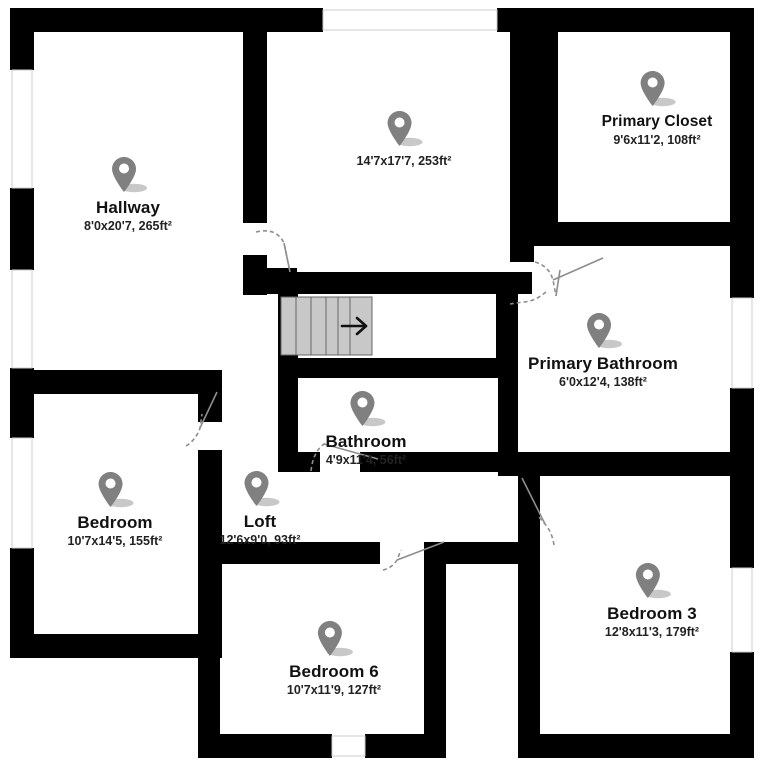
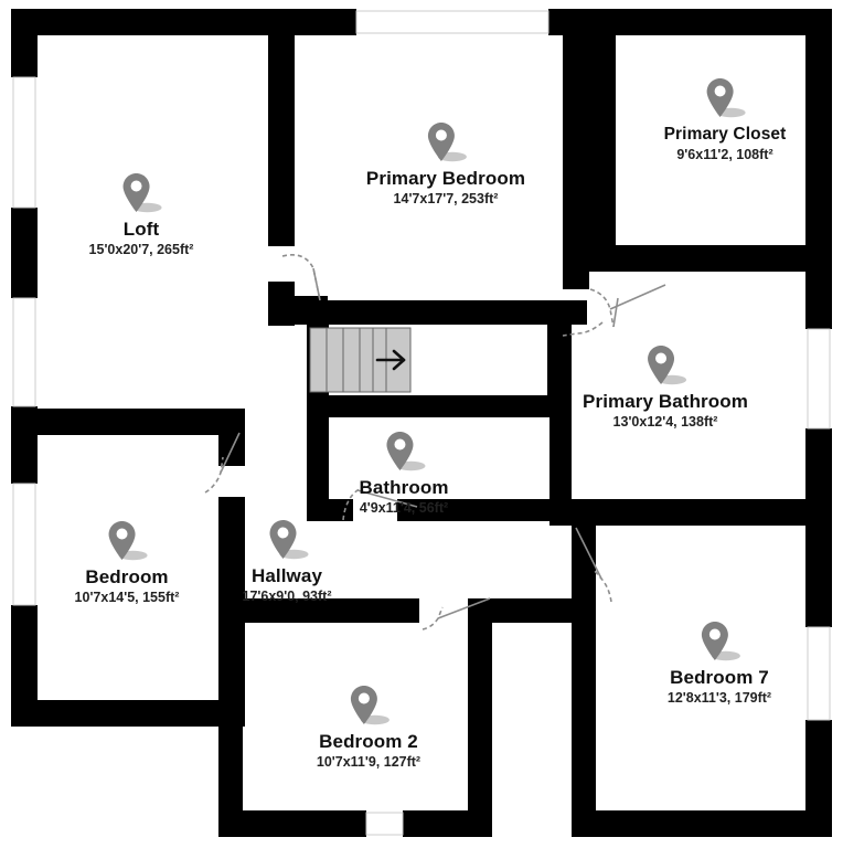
- Hallway
+ Loft
- 8'0x20'7, 265ft²
+ 15'0x20'7, 265ft²
+ Primary Bedroom
  14'7x17'7, 253ft²
  Primary Closet
  9'6x11'2, 108ft²
  Primary Bathroom
- 6'0x12'4, 138ft²
+ 13'0x12'4, 138ft²
  Bathroom
  4'9x11'4, 56ft²
  Bedroom
  10'7x14'5, 155ft²
- Loft
+ Hallway
- 12'6x9'0, 93ft²
+ 17'6x9'0, 93ft²
- Bedroom 3
+ Bedroom 7
  12'8x11'3, 179ft²
- Bedroom 6
+ Bedroom 2
  10'7x11'9, 127ft²
